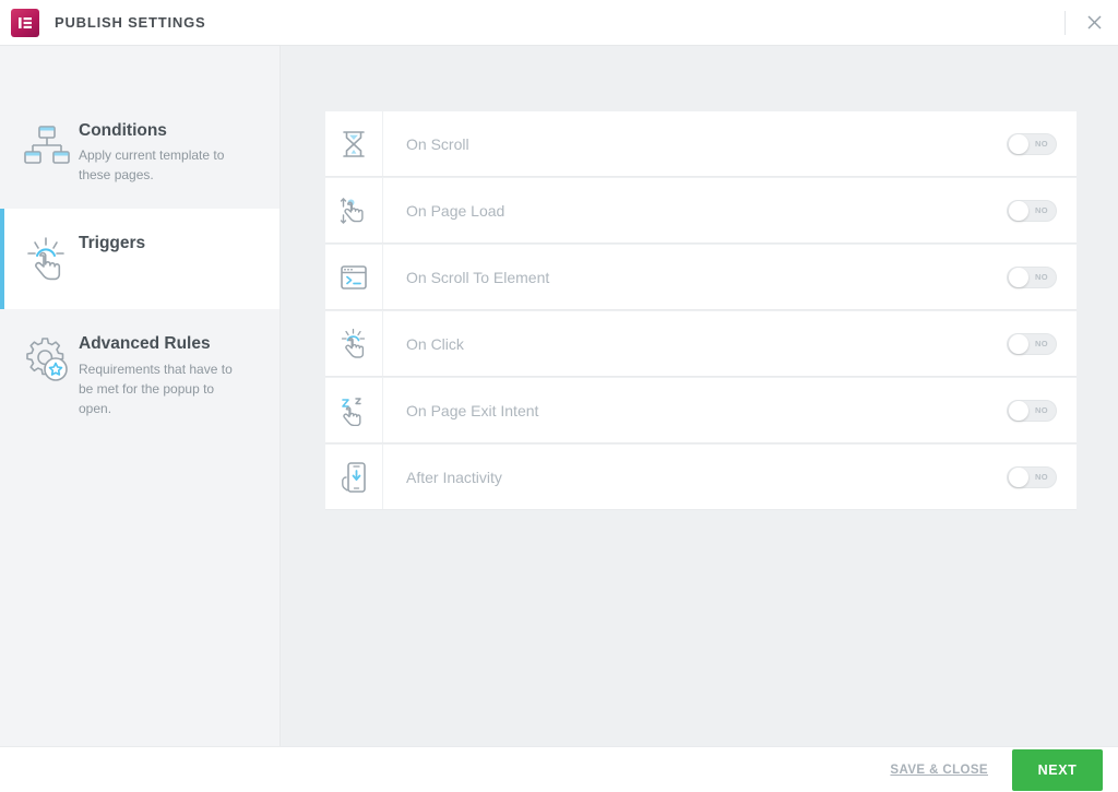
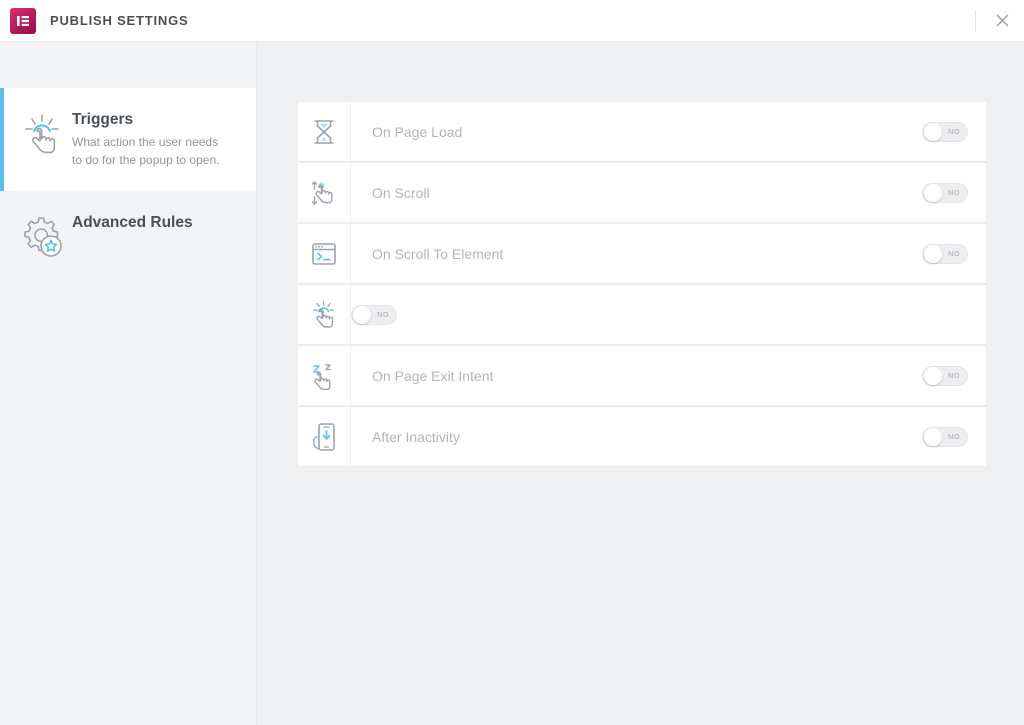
  PUBLISH SETTINGS
- Conditions
- Apply current template to these pages.
  Triggers
+ What action the user needs to do for the popup to open.
  Advanced Rules
- Requirements that have to be met for the popup to open.
- On Scroll
+ On Page Load
  NO
- On Page Load
+ On Scroll
  NO
  On Scroll To Element
  NO
- On Click
  NO
  On Page Exit Intent
  NO
  After Inactivity
  NO
- SAVE & CLOSE
- NEXT
